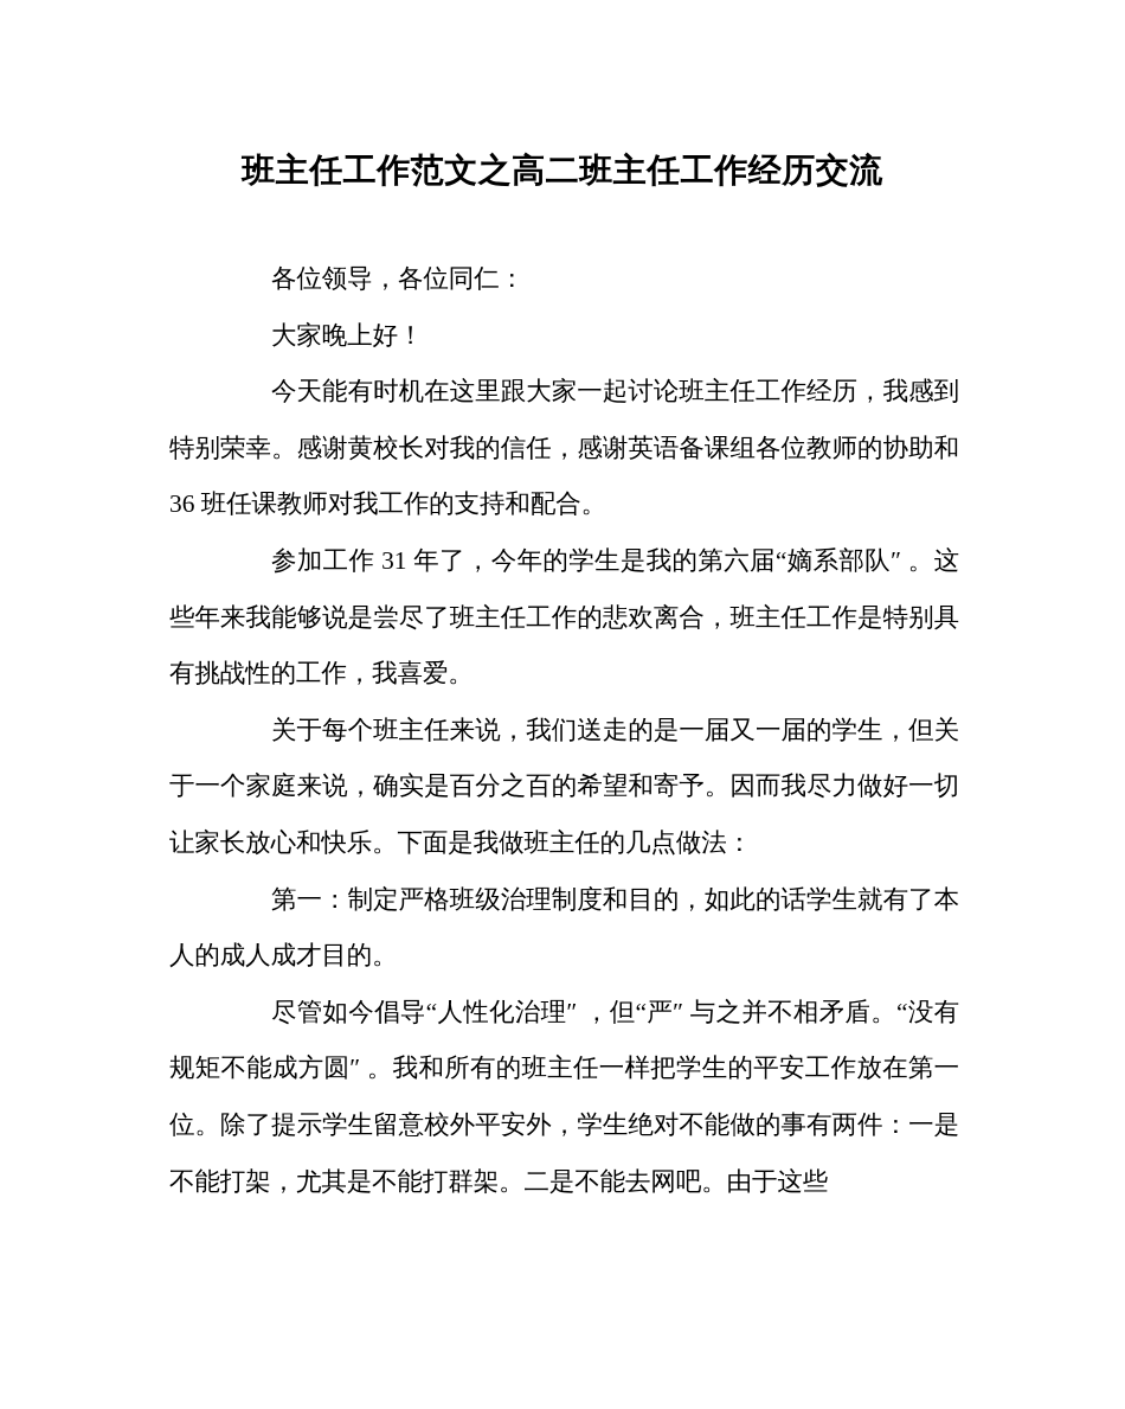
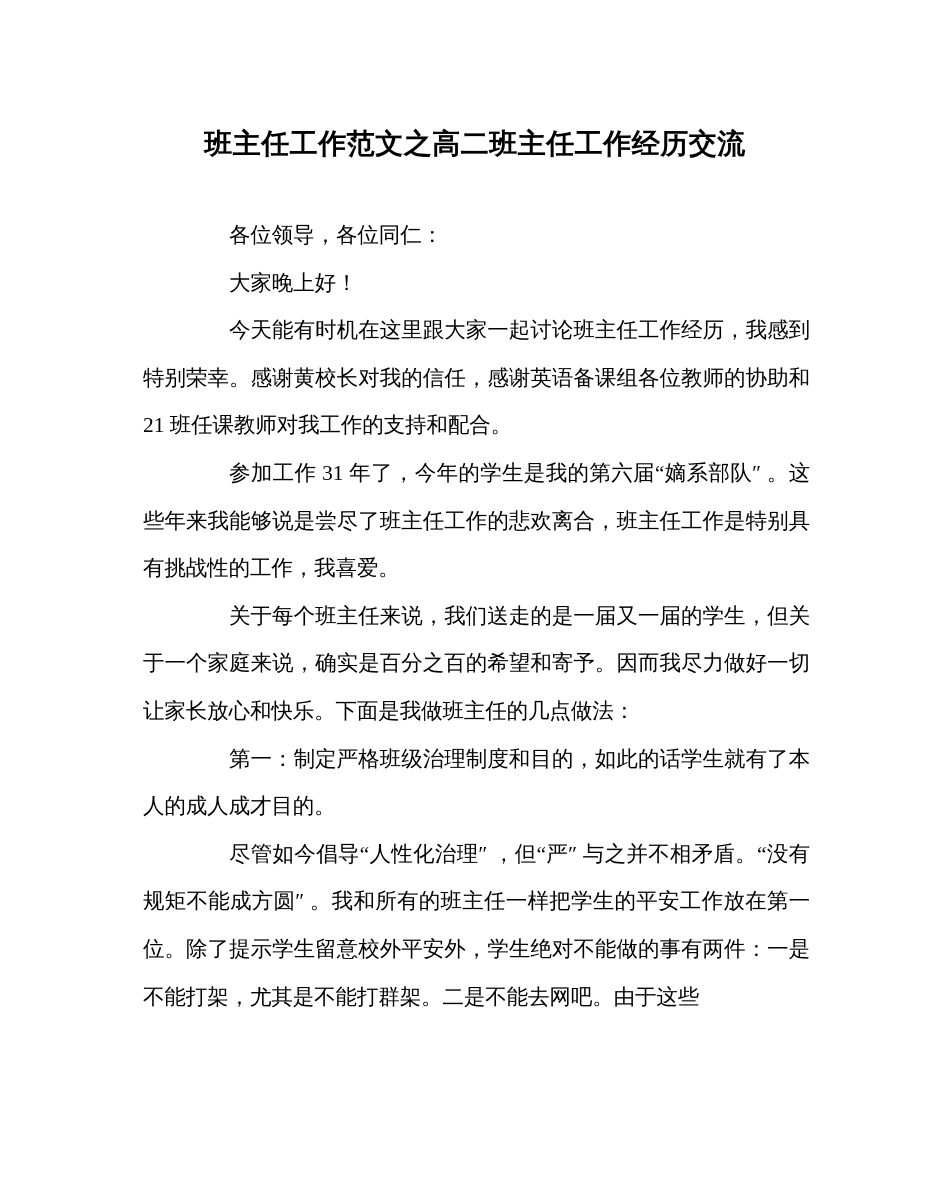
  班主任工作范文之高二班主任工作经历交流
  各位领导，各位同仁：
  大家晚上好！
- 今天能有时机在这里跟大家一起讨论班主任工作经历，我感到特别荣幸。感谢黄校长对我的信任，感谢英语备课组各位教师的协助和 36 班任课教师对我工作的支持和配合。
+ 今天能有时机在这里跟大家一起讨论班主任工作经历，我感到特别荣幸。感谢黄校长对我的信任，感谢英语备课组各位教师的协助和 21 班任课教师对我工作的支持和配合。
  参加工作 31 年了，今年的学生是我的第六届“嫡系部队″ 。这些年来我能够说是尝尽了班主任工作的悲欢离合，班主任工作是特别具有挑战性的工作，我喜爱。
  关于每个班主任来说，我们送走的是一届又一届的学生，但关于一个家庭来说，确实是百分之百的希望和寄予。因而我尽力做好一切让家长放心和快乐。下面是我做班主任的几点做法：
  第一：制定严格班级治理制度和目的，如此的话学生就有了本人的成人成才目的。
  尽管如今倡导“人性化治理″ ，但“严″ 与之并不相矛盾。“没有规矩不能成方圆″ 。我和所有的班主任一样把学生的平安工作放在第一位。除了提示学生留意校外平安外，学生绝对不能做的事有两件：一是不能打架，尤其是不能打群架。二是不能去网吧。由于这些
